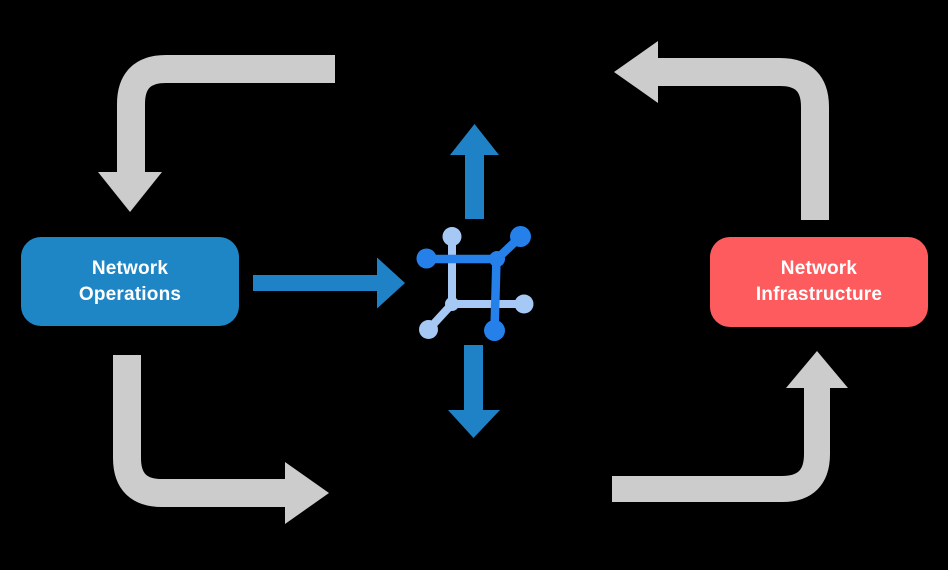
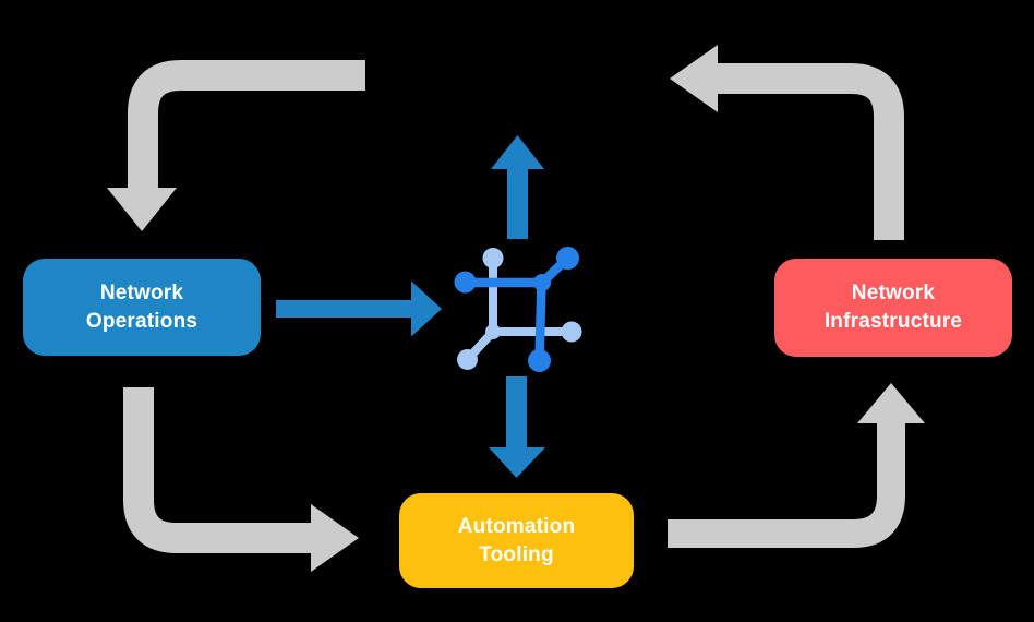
  Network
  Operations
  Network
  Infrastructure
+ Automation
+ Tooling
